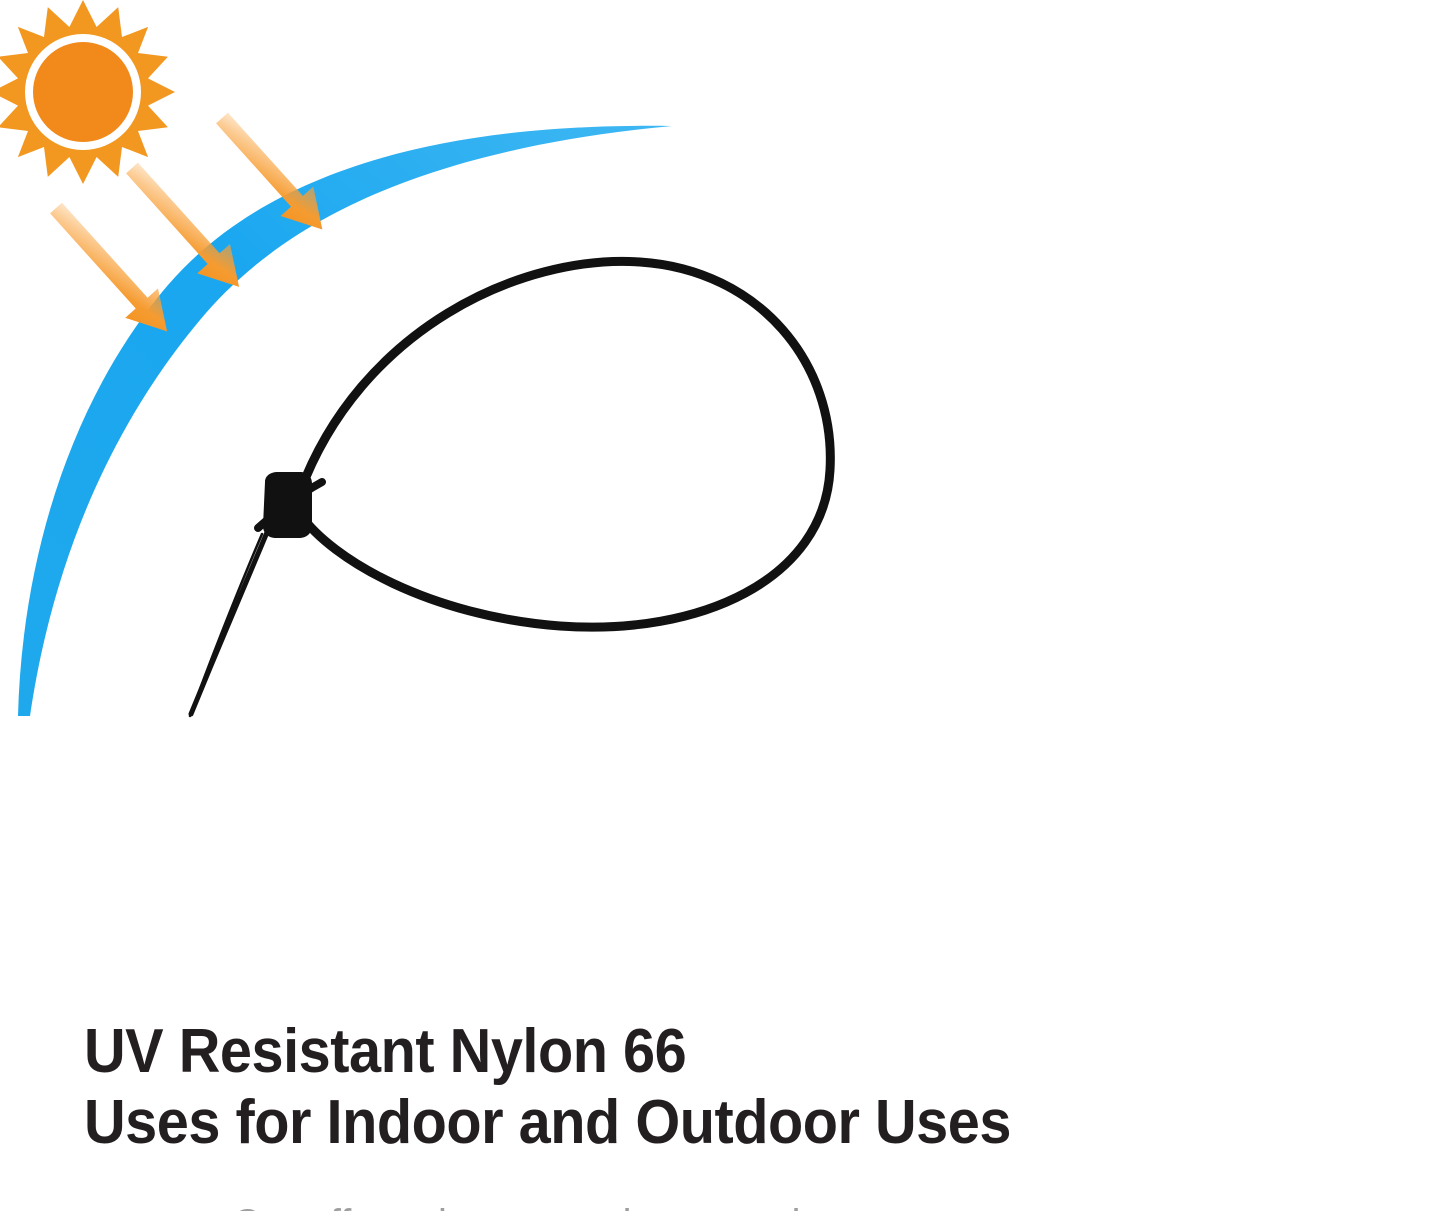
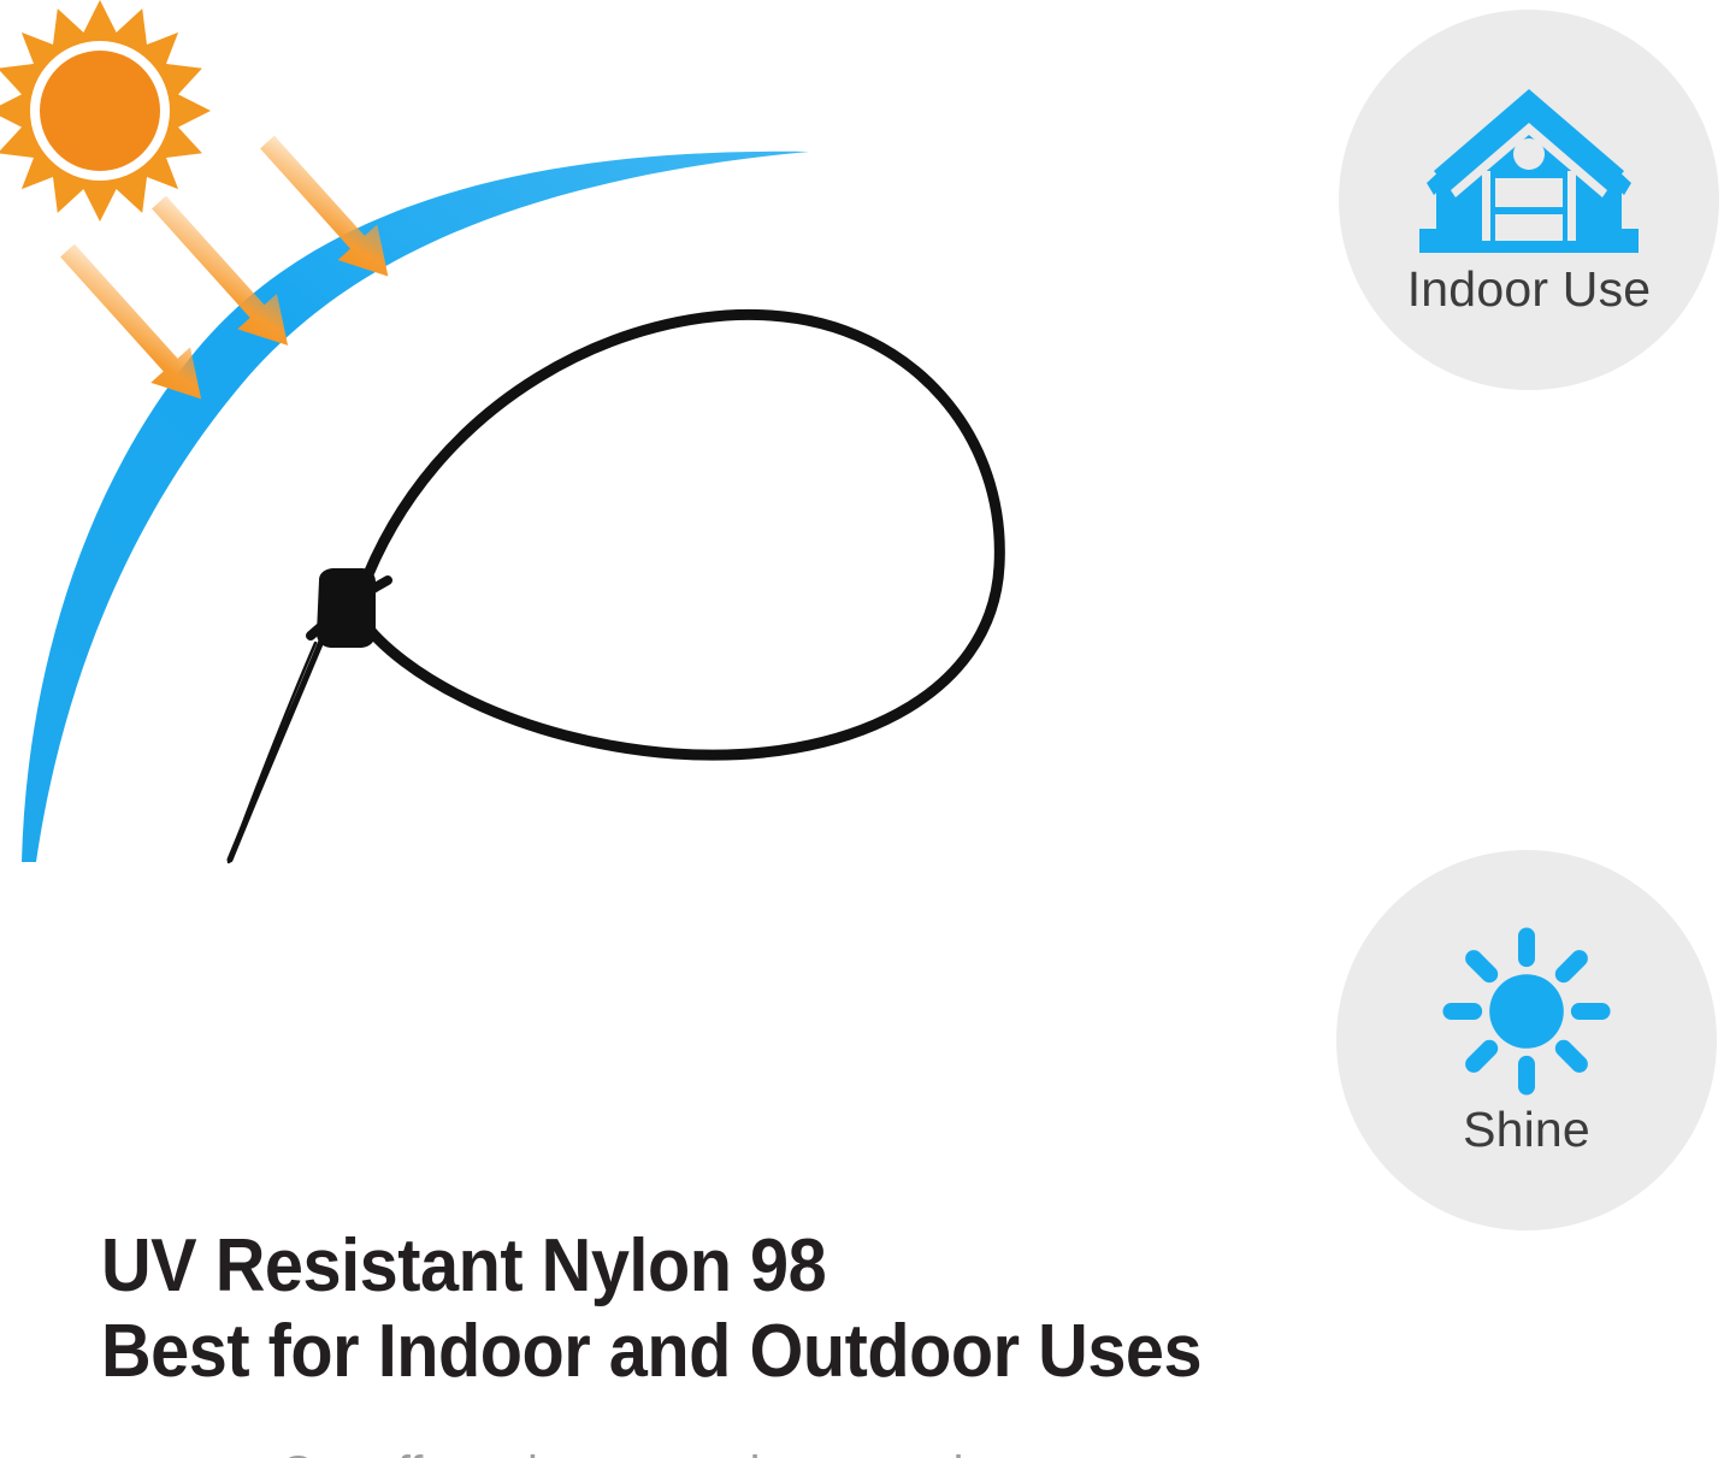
+ Indoor Use
+ Shine
- UV Resistant Nylon 66
+ UV Resistant Nylon 98
- Uses for Indoor and Outdoor Uses
+ Best for Indoor and Outdoor Uses
